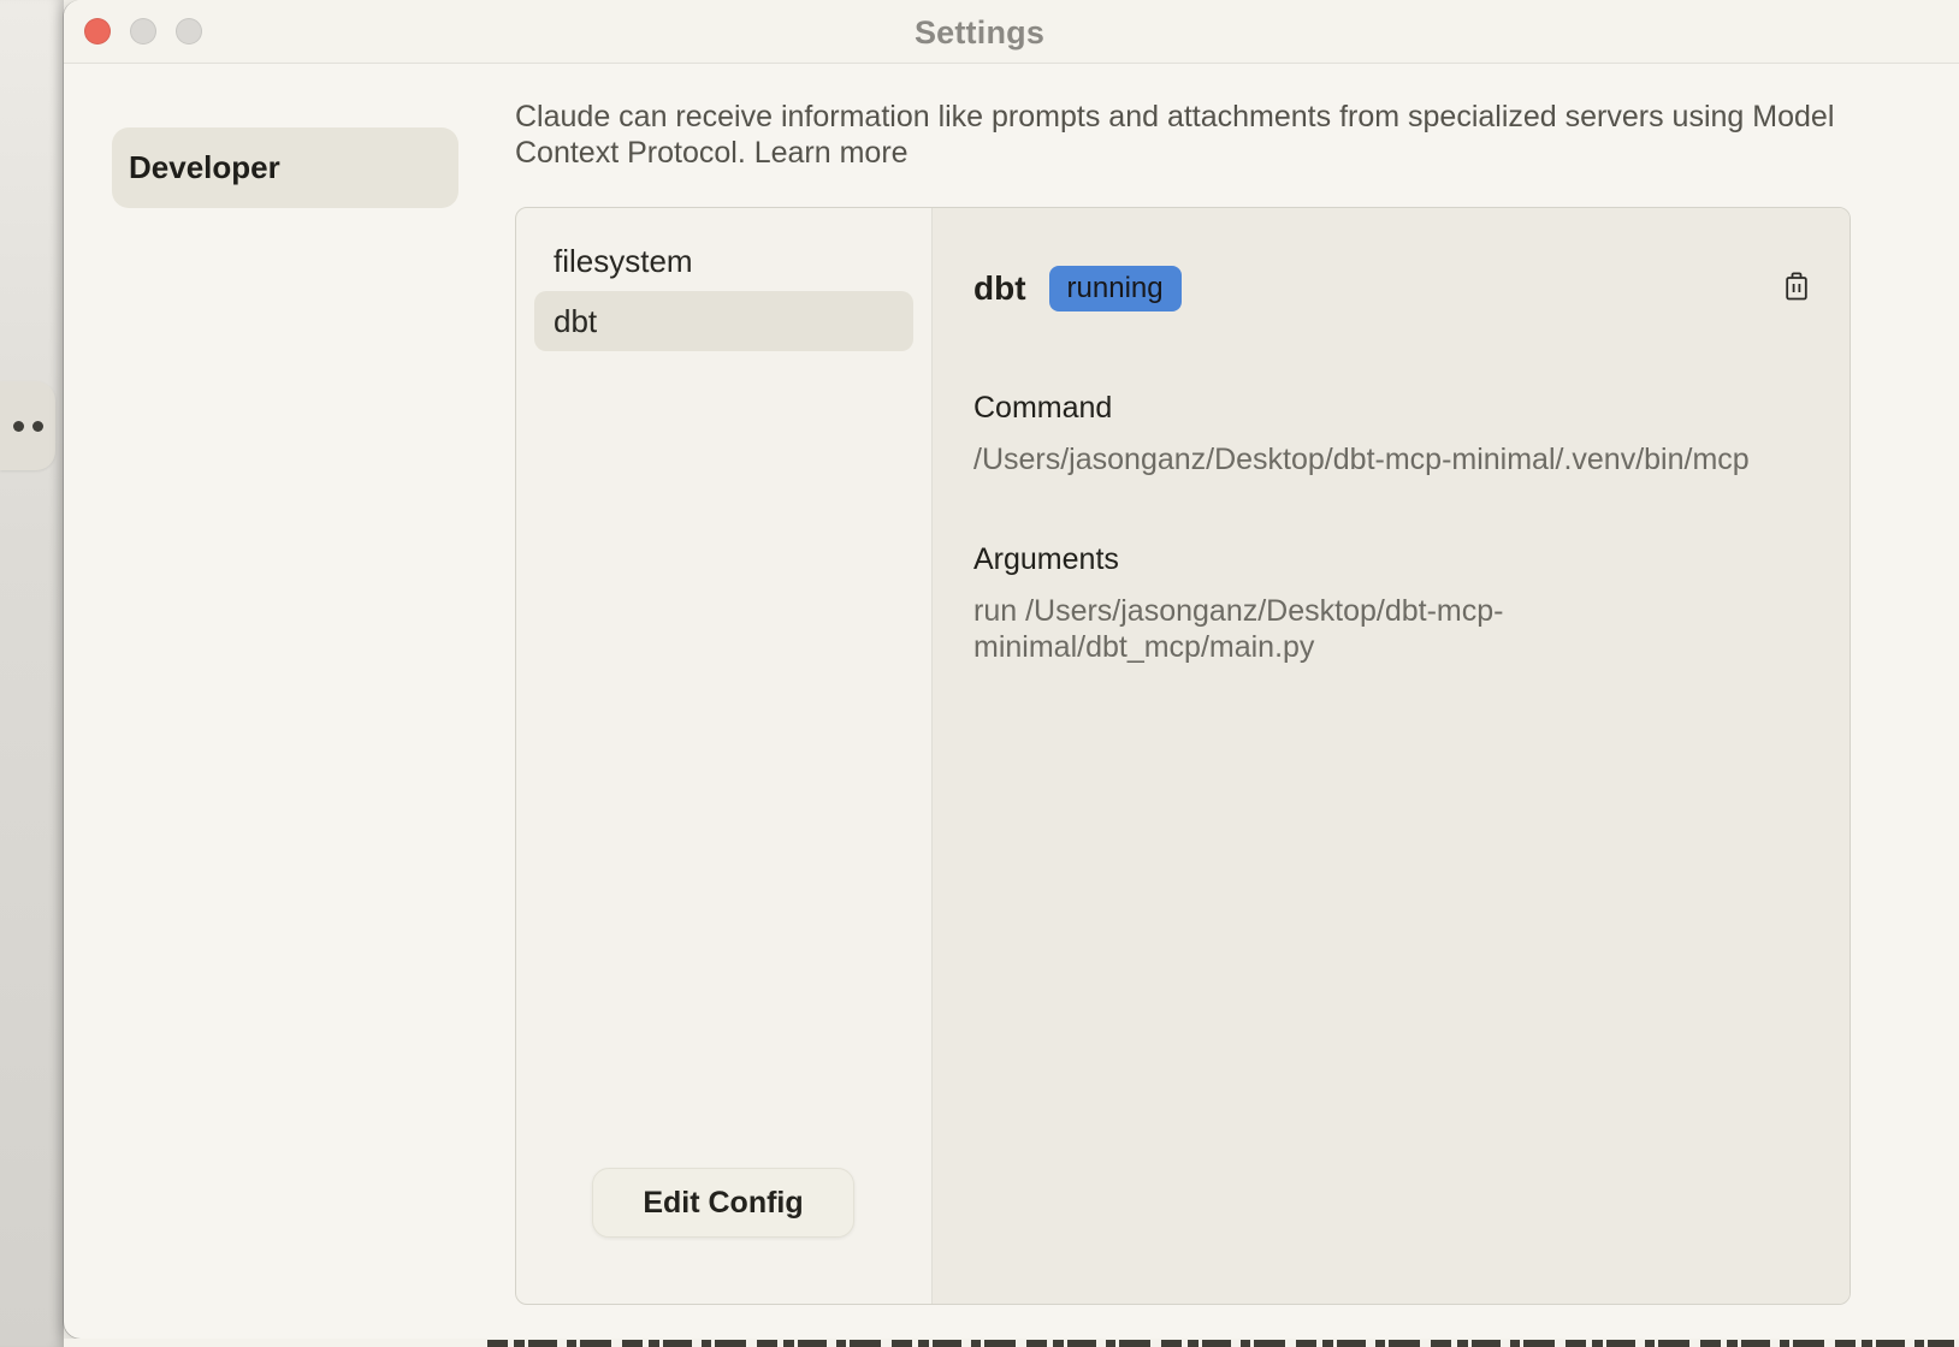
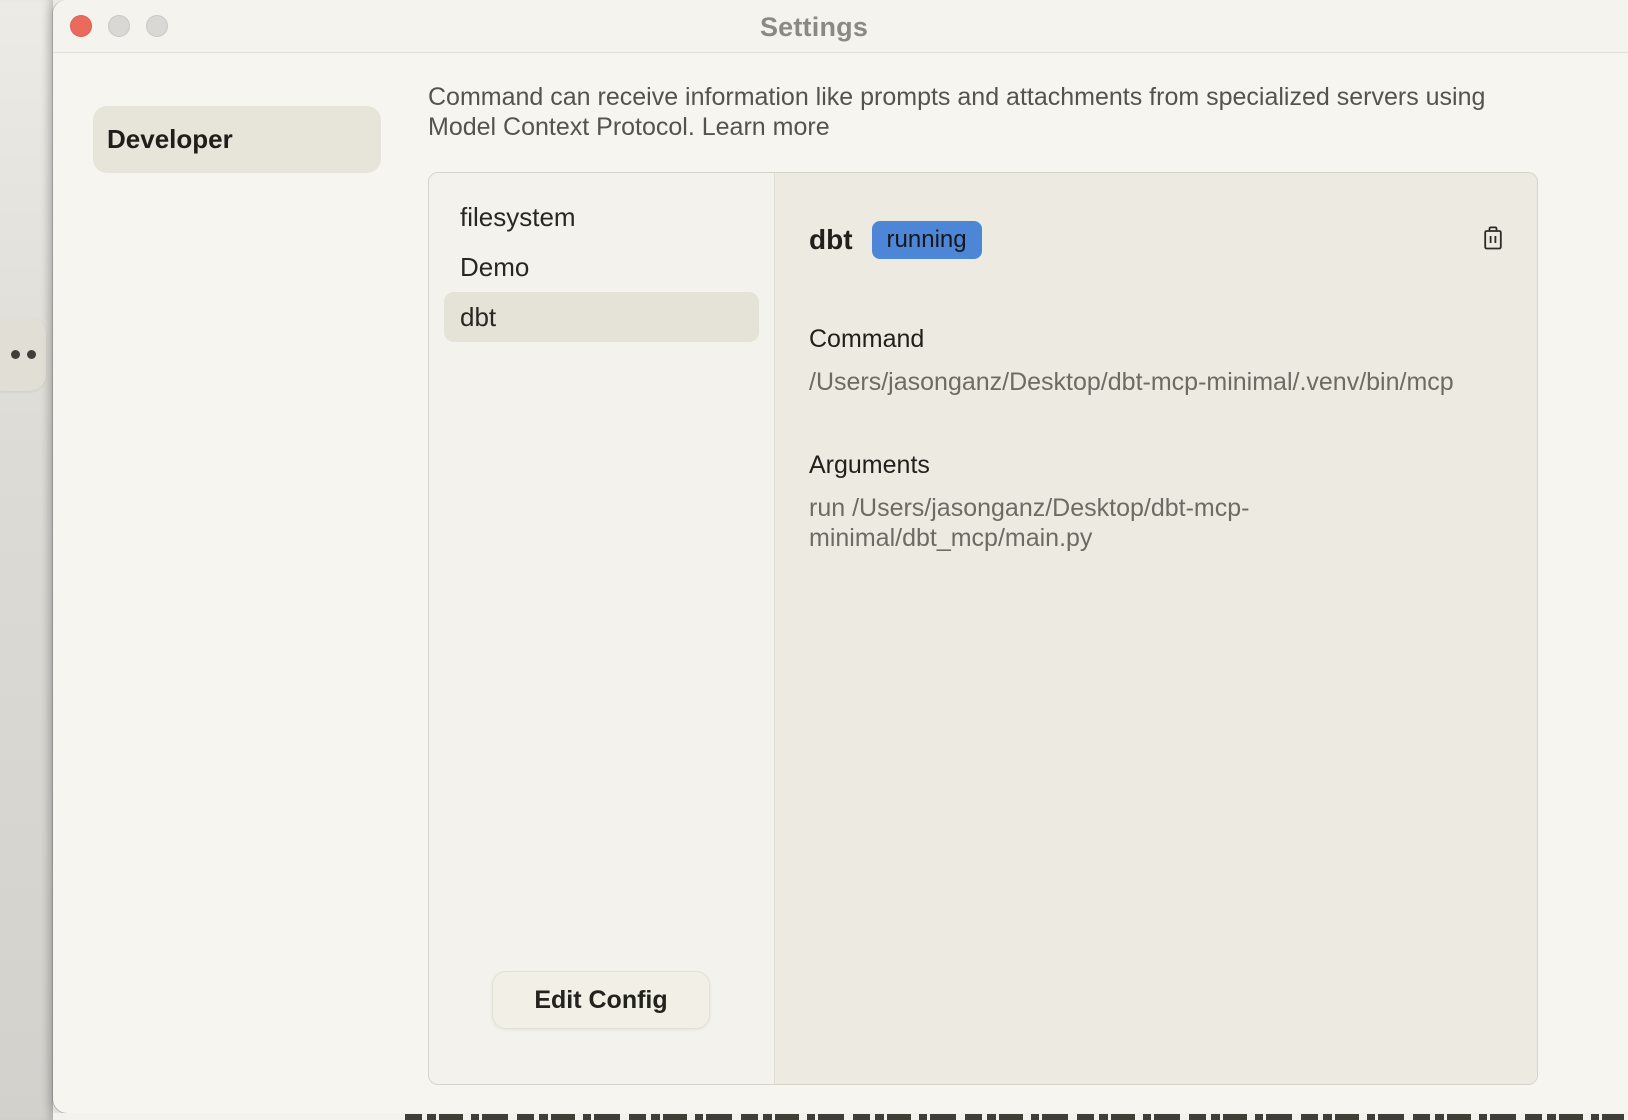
  Settings
  Developer
- Claude can receive information like prompts and attachments from specialized servers using Model Context Protocol. Learn more
+ Command can receive information like prompts and attachments from specialized servers using Model Context Protocol. Learn more
  filesystem
+ Demo
  dbt
  Edit Config
  dbt
  running
  Command
  /Users/jasonganz/Desktop/dbt-mcp-minimal/.venv/bin/mcp
  Arguments
  run /Users/jasonganz/Desktop/dbt-mcp-
  minimal/dbt_mcp/main.py
